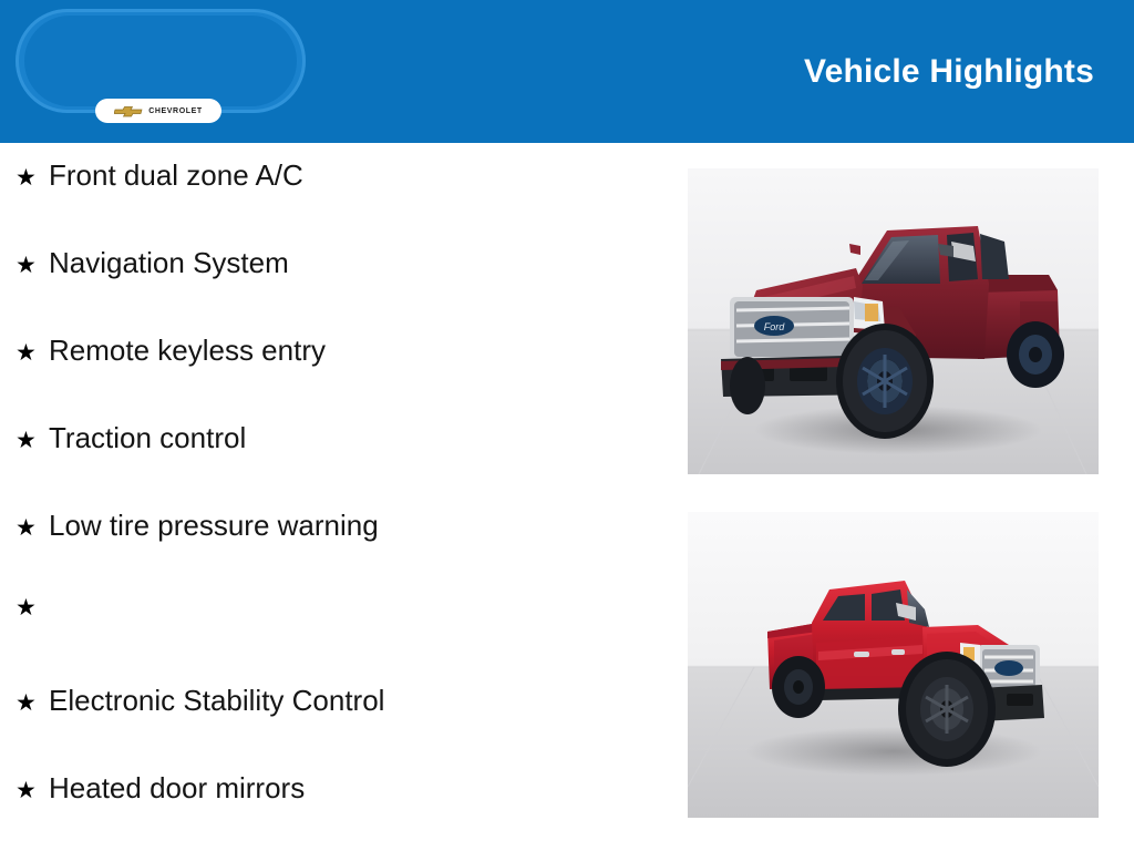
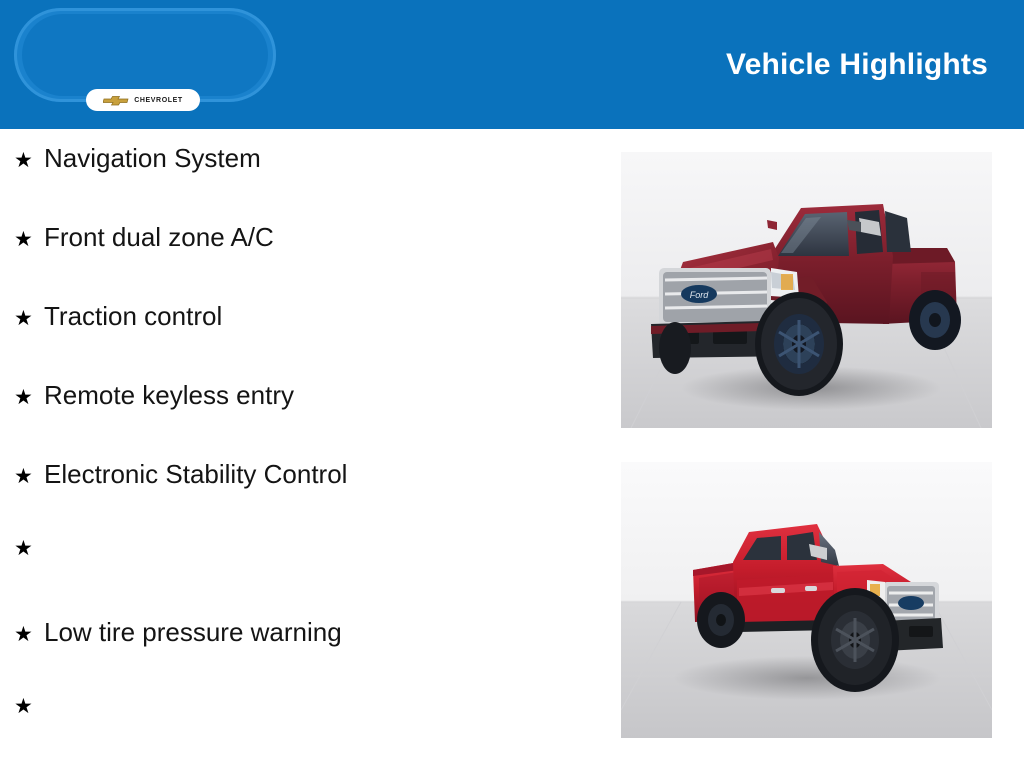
  Vehicle Highlights
  ★
- Front dual zone A/C
+ Navigation System
  ★
- Navigation System
+ Front dual zone A/C
  ★
- Remote keyless entry
+ Traction control
  ★
- Traction control
+ Remote keyless entry
  ★
- Low tire pressure warning
+ Electronic Stability Control
  ★
  ★
- Electronic Stability Control
+ Low tire pressure warning
  ★
- Heated door mirrors
  Ford
